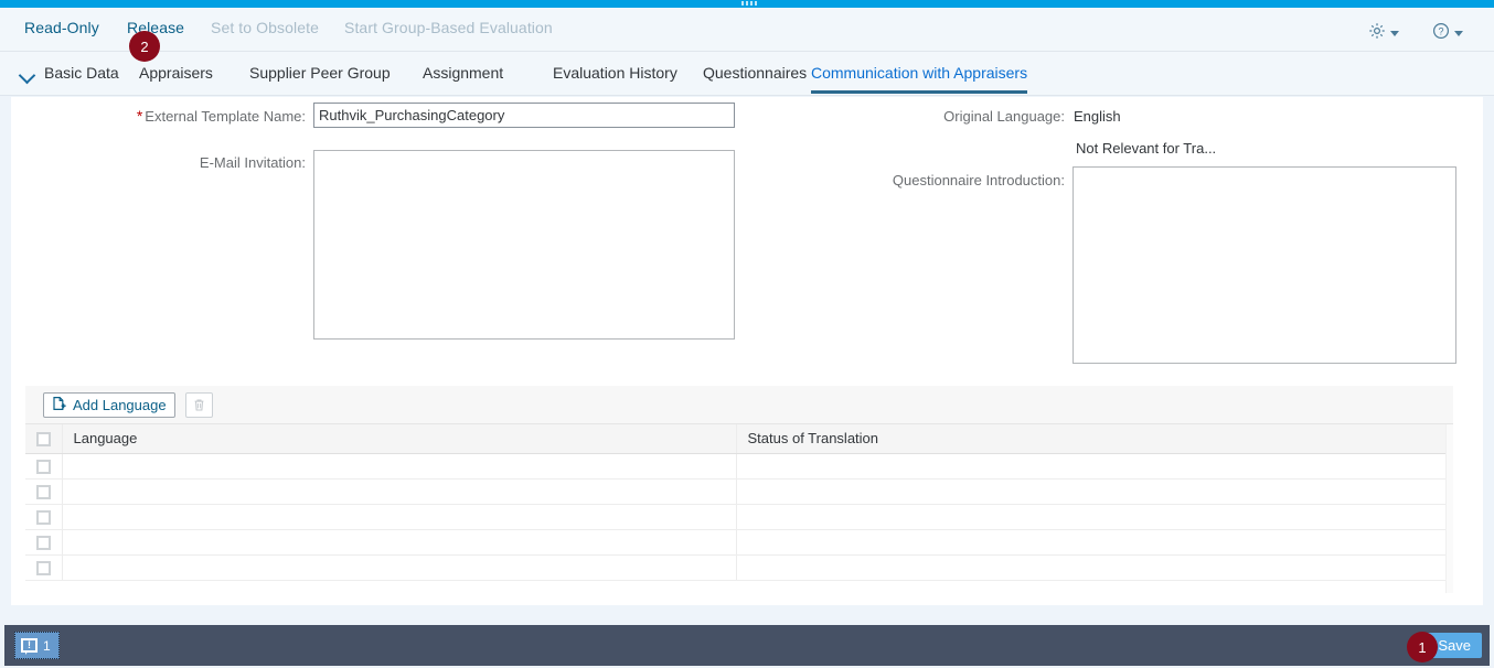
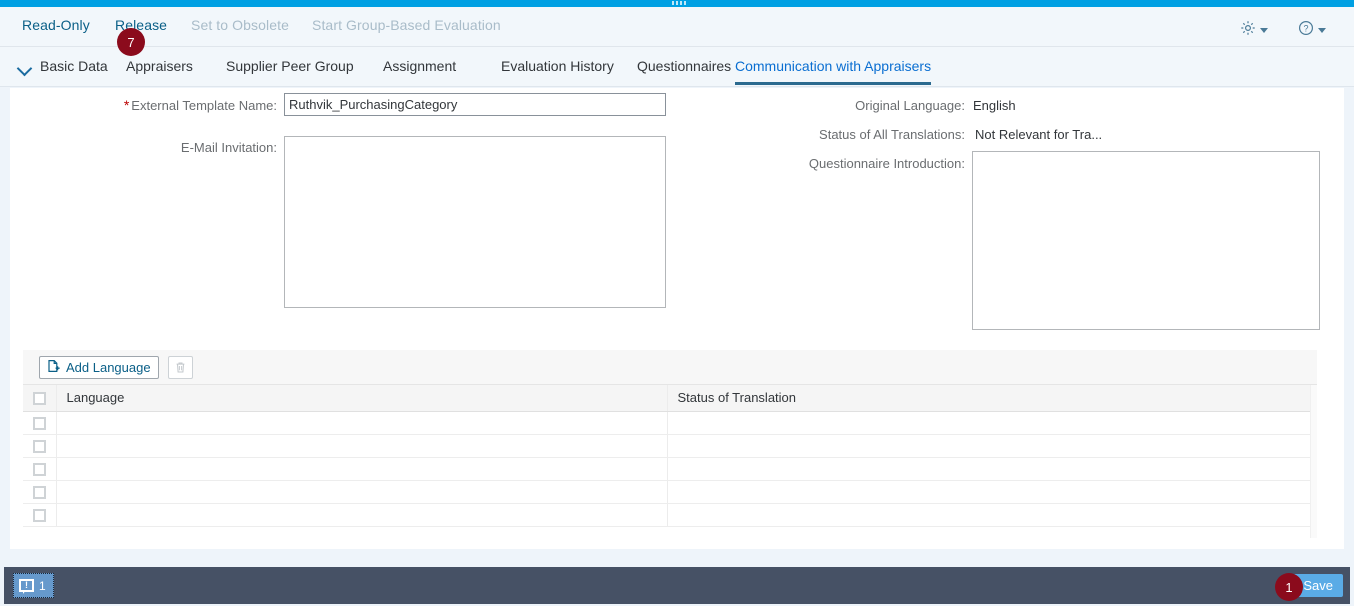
  Read-Only
  Release
  Set to Obsolete
  Start Group-Based Evaluation
  ?
  Basic Data
  Appraisers
  Supplier Peer Group
  Assignment
  Evaluation History
  Questionnaires
  Communication with Appraisers
  * External Template Name:
  Ruthvik_PurchasingCategory
  E-Mail Invitation:
  Original Language:
  English
+ Status of All Translations:
  Not Relevant for Tra...
  Questionnaire Introduction:
  Add Language
  	Language	Status of Translation
- 2
+ 7
  !
  1
  1
  Save
